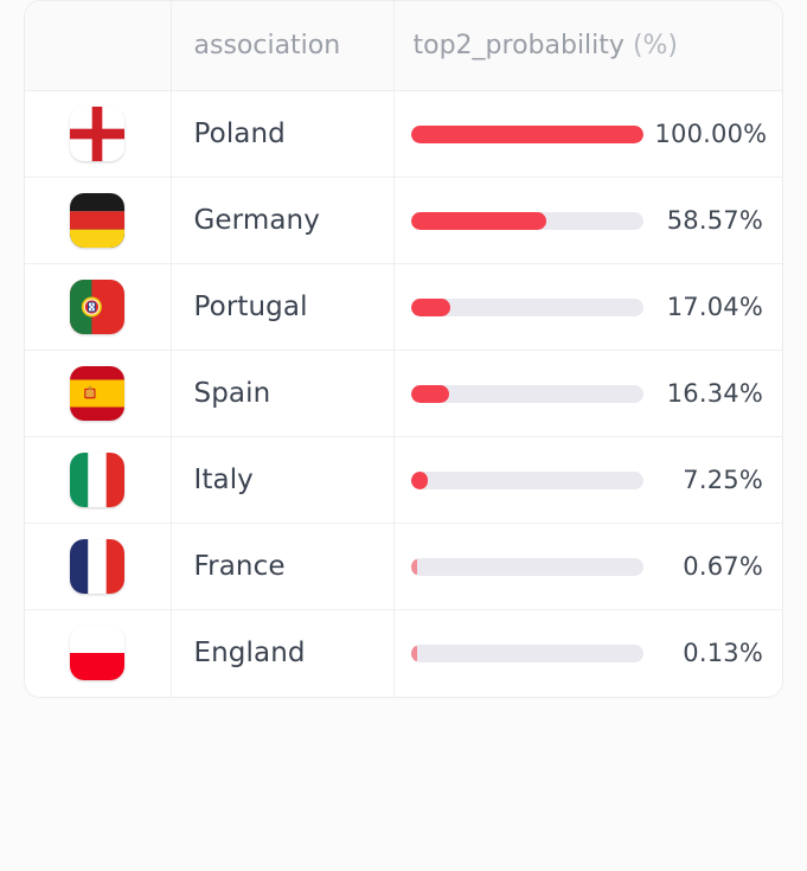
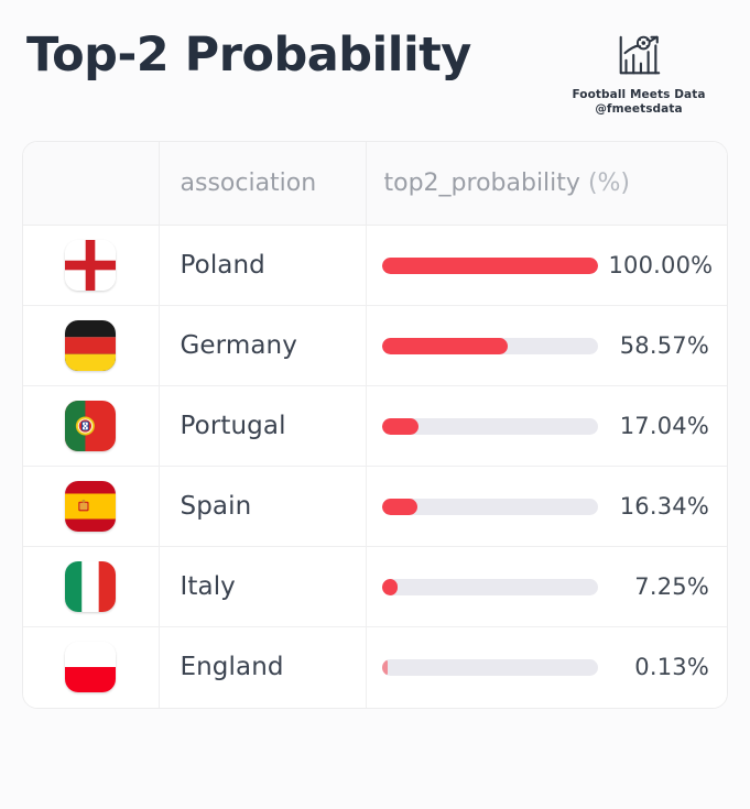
+ Top-2 Probability
+ Football Meets Data
+ @fmeetsdata
  	association	top2_probability (%)
  	Poland	100.00%
  	Germany	58.57%
  	Portugal	17.04%
  	Spain	16.34%
  	Italy	7.25%
- 	France	0.67%
  	England	0.13%
